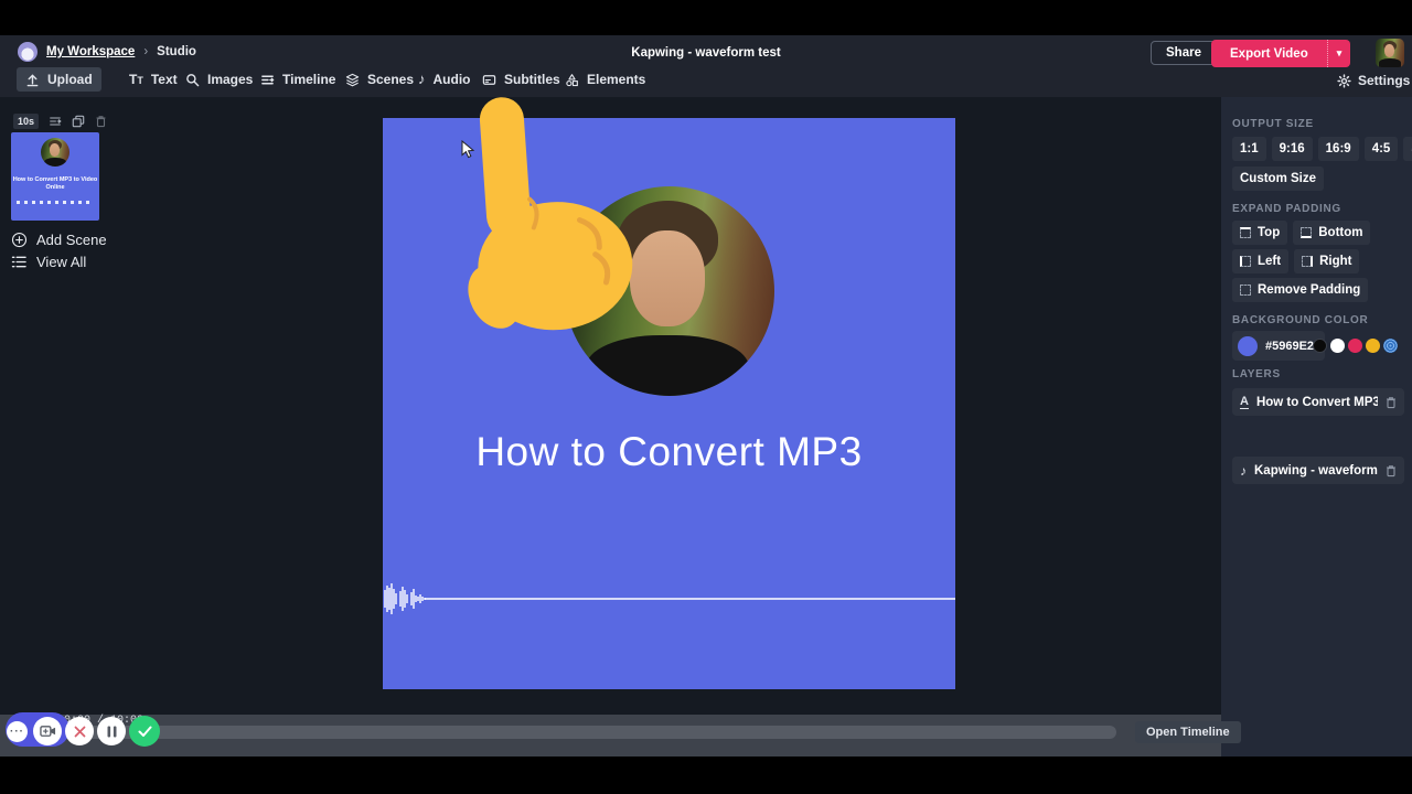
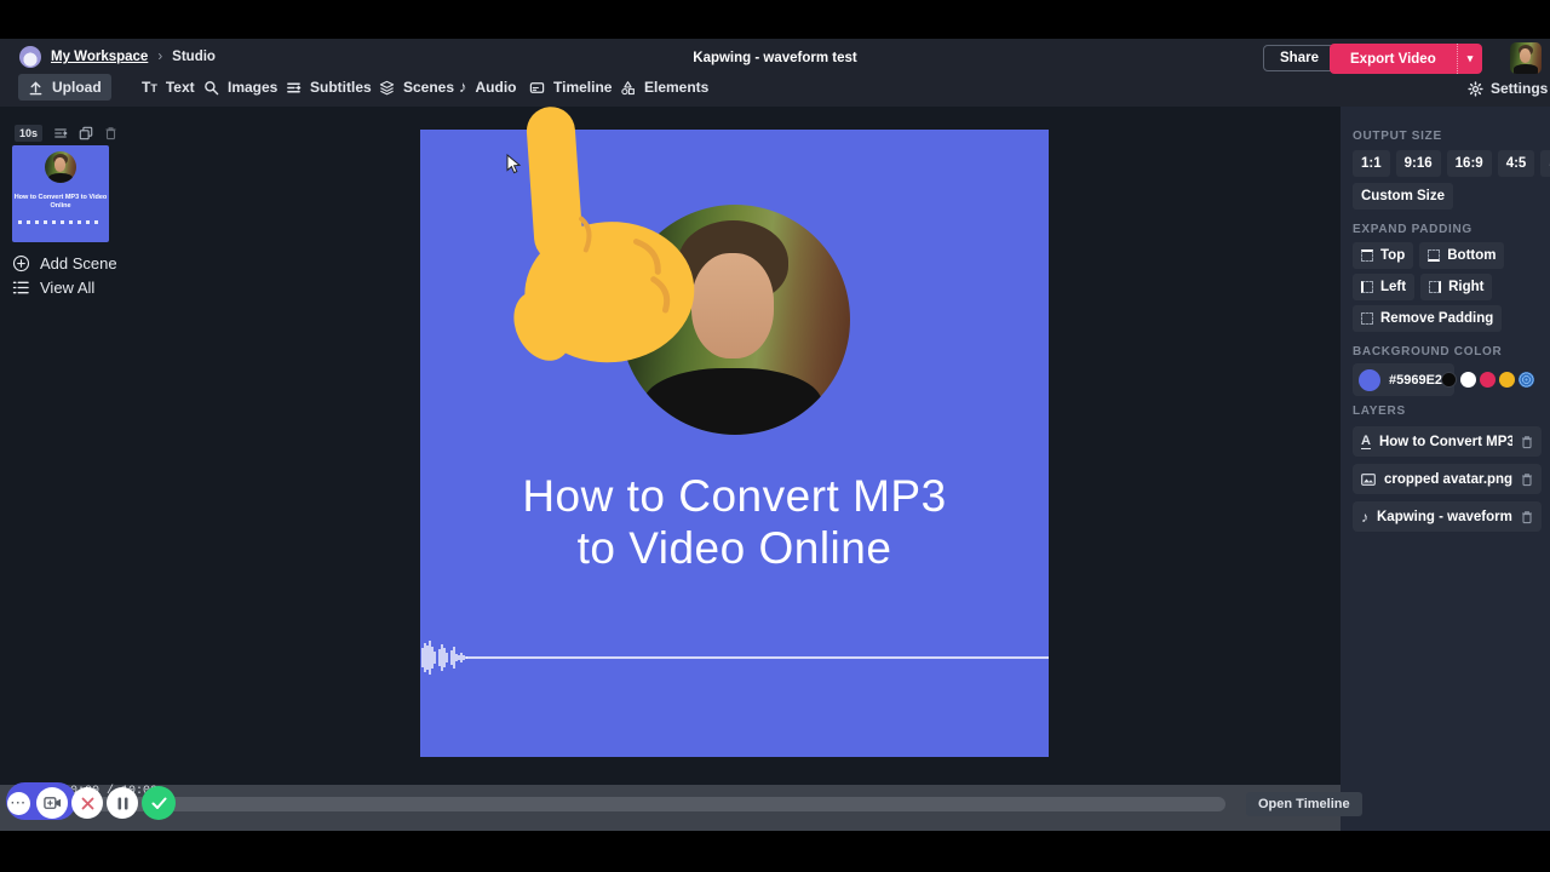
  My Workspace
  ›
  Studio
  Kapwing - waveform test
  Share
  Export Video
  ▾
  Upload
  TT
  Text
  Images
- Timeline
+ Subtitles
  Scenes
  ♪
  Audio
- Subtitles
+ Timeline
  Elements
  Settings
  10s
  Add Scene
  View All
  How to Convert MP3
+ to Video Online
  ···
  Open Timeline
  OUTPUT SIZE
  1:1
  9:16
  16:9
  4:5
  Custom Size
  EXPAND PADDING
  Top
  Bottom
  Left
  Right
  Remove Padding
  BACKGROUND COLOR
  #5969E2
  LAYERS
  A
  How to Convert MP3
+ cropped avatar.png
  ♪
  Kapwing - waveform
